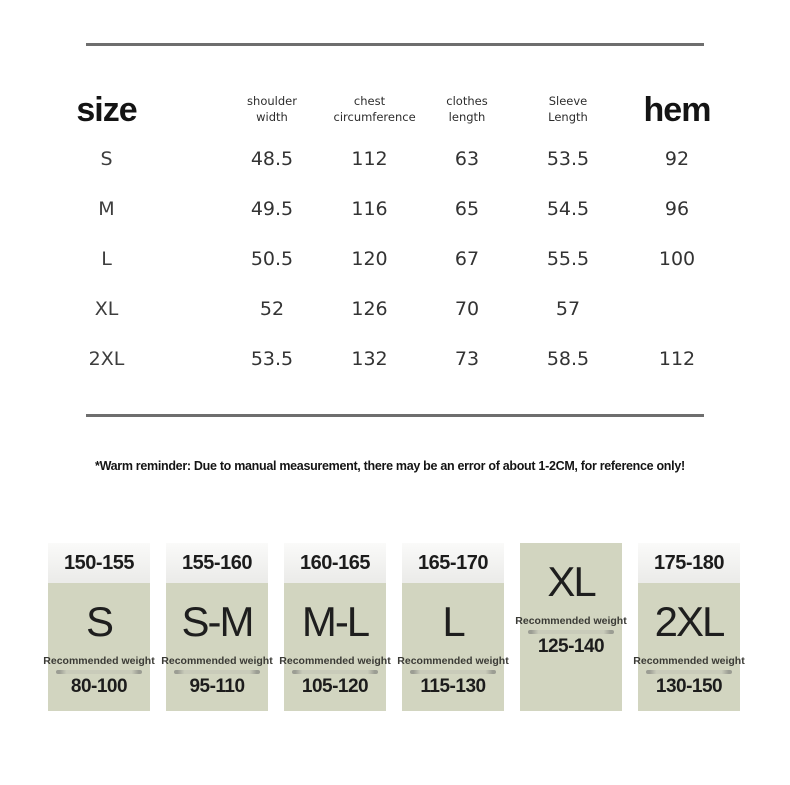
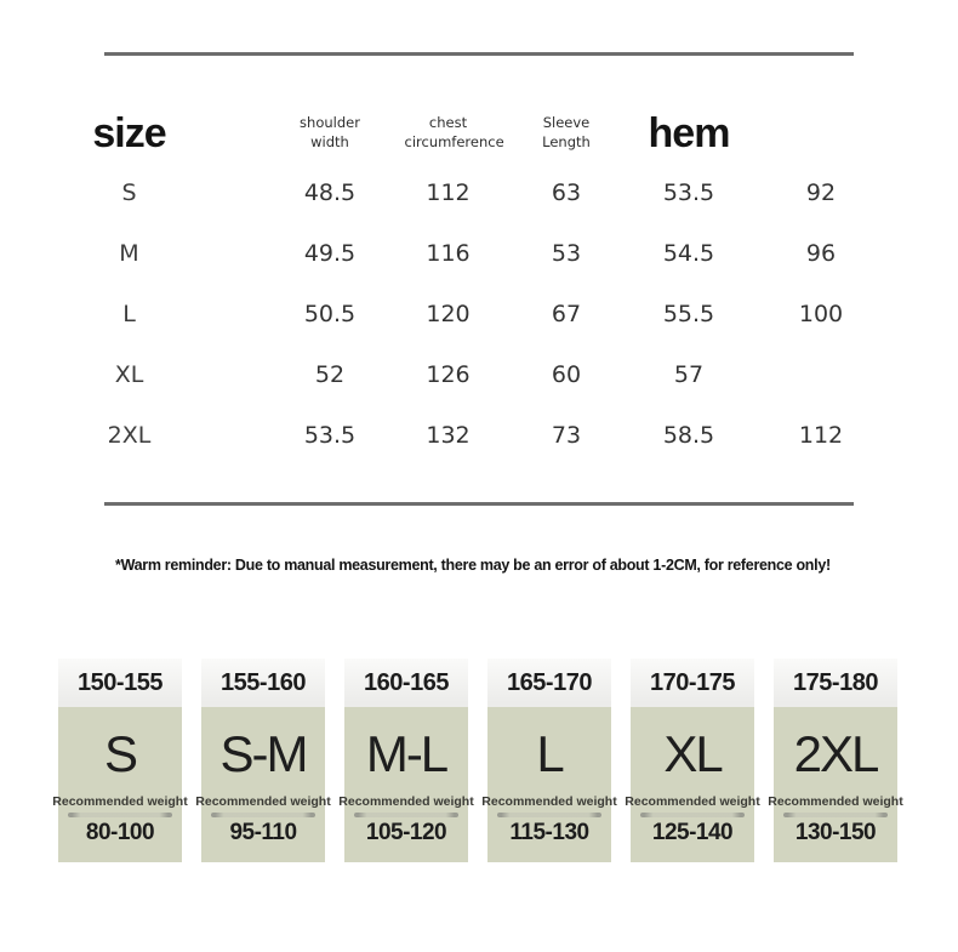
  size
  shoulder width
  chest circumference
- clothes length
  Sleeve Length
  hem
  S
  48.5
  112
  63
  53.5
  92
  M
  49.5
  116
- 65
+ 53
  54.5
  96
  L
  50.5
  120
  67
  55.5
  100
  XL
  52
  126
- 70
+ 60
  57
  2XL
  53.5
  132
  73
  58.5
  112
  *Warm reminder: Due to manual measurement, there may be an error of about 1-2CM, for reference only!
  150-155
  S
  Recommended weight
  80-100
  155-160
  S-M
  Recommended weight
  95-110
  160-165
  M-L
  Recommended weight
  105-120
  165-170
  L
  Recommended weight
  115-130
+ 170-175
  XL
  Recommended weight
  125-140
  175-180
  2XL
  Recommended weight
  130-150
